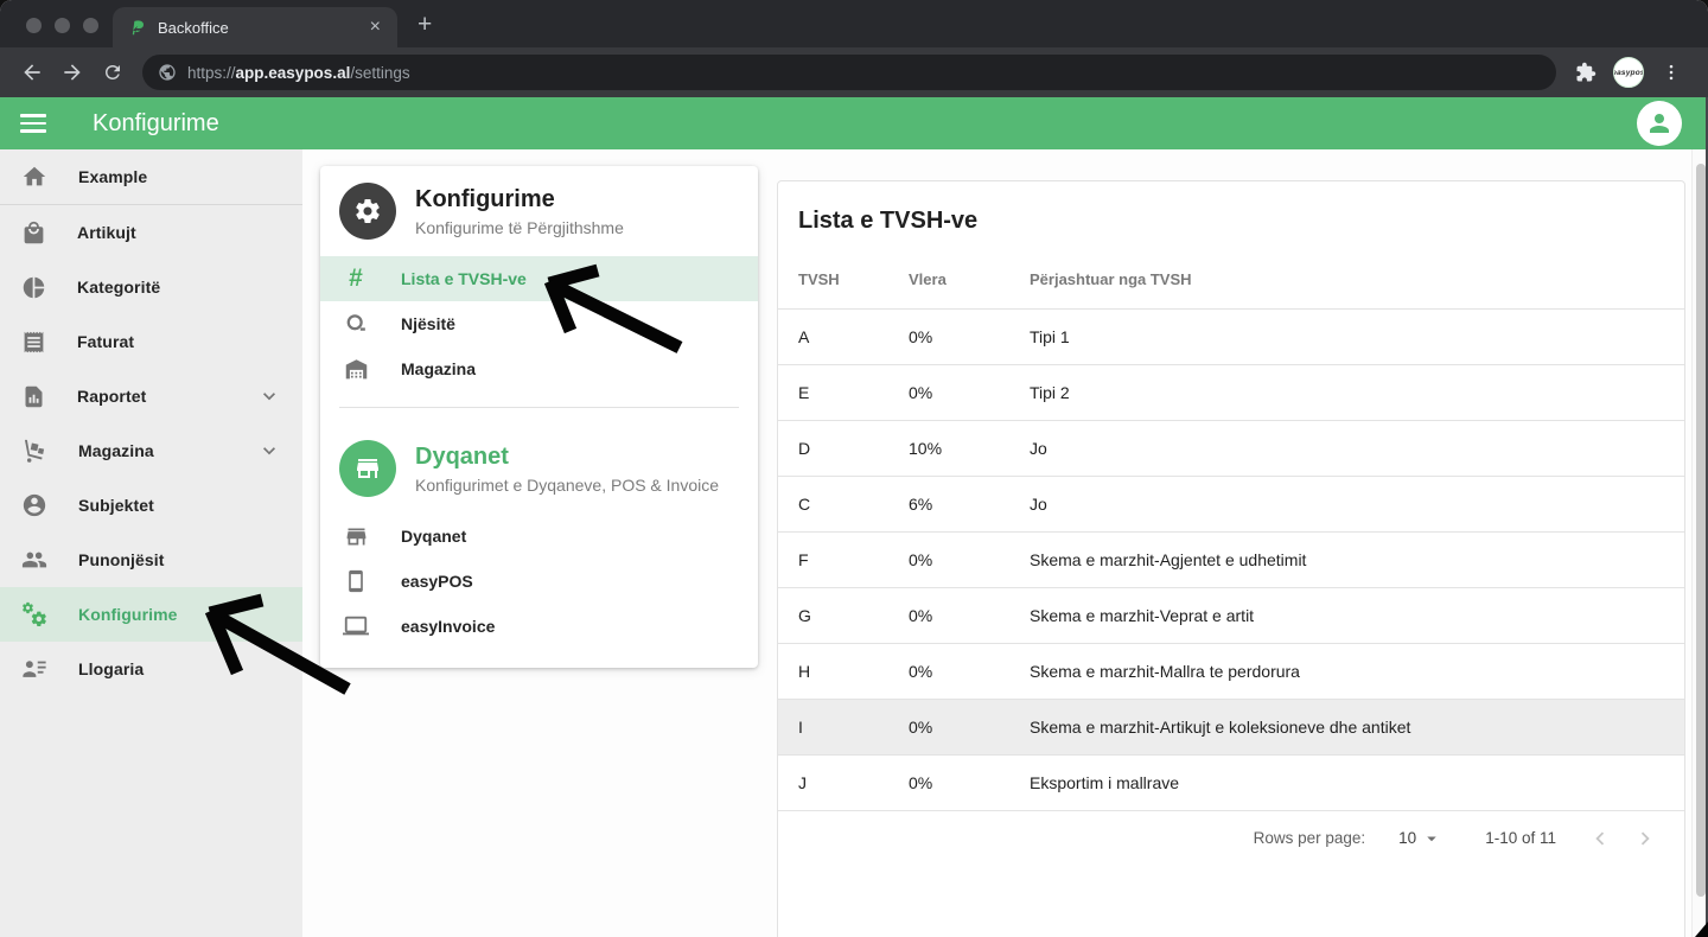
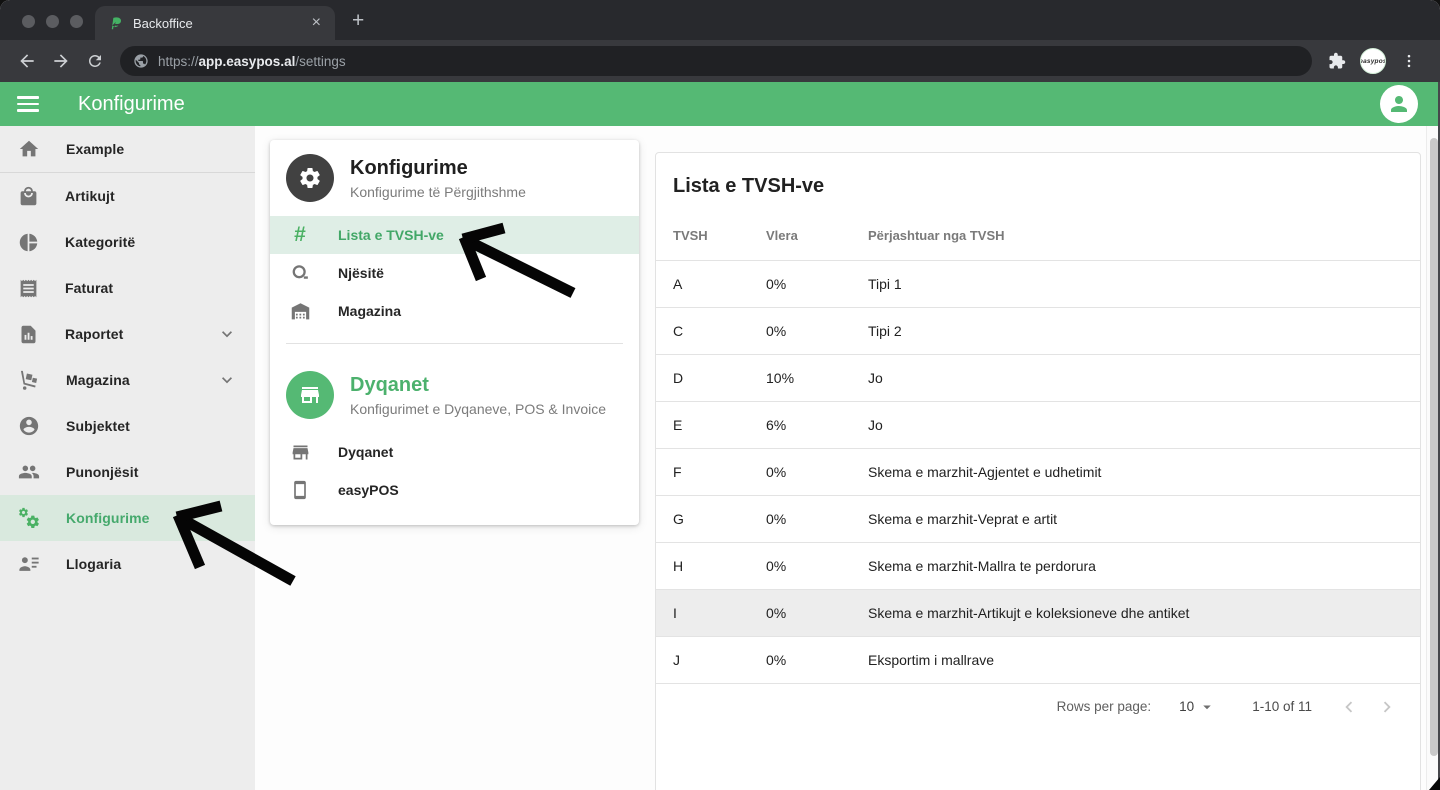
  Backoffice
  ×
  +
  https://app.easypos.al/settings
  Konfigurime
  Example
  Artikujt
  Kategoritë
  Faturat
  Raportet
  Magazina
  Subjektet
  Punonjësit
  Konfigurime
  Llogaria
  Konfigurime
  Konfigurime të Përgjithshme
  #
  Lista e TVSH-ve
  Njësitë
  Magazina
  Dyqanet
  Konfigurimet e Dyqaneve, POS & Invoice
  Dyqanet
  easyPOS
- easyInvoice
  Lista e TVSH-ve
  TVSH	Vlera	Përjashtuar nga TVSH
  A	0%	Tipi 1
- E	0%	Tipi 2
+ C	0%	Tipi 2
  D	10%	Jo
- C	6%	Jo
+ E	6%	Jo
  F	0%	Skema e marzhit-Agjentet e udhetimit
  G	0%	Skema e marzhit-Veprat e artit
  H	0%	Skema e marzhit-Mallra te perdorura
  I	0%	Skema e marzhit-Artikujt e koleksioneve dhe antiket
  J	0%	Eksportim i mallrave
  Rows per page:
  10
  1-10 of 11
